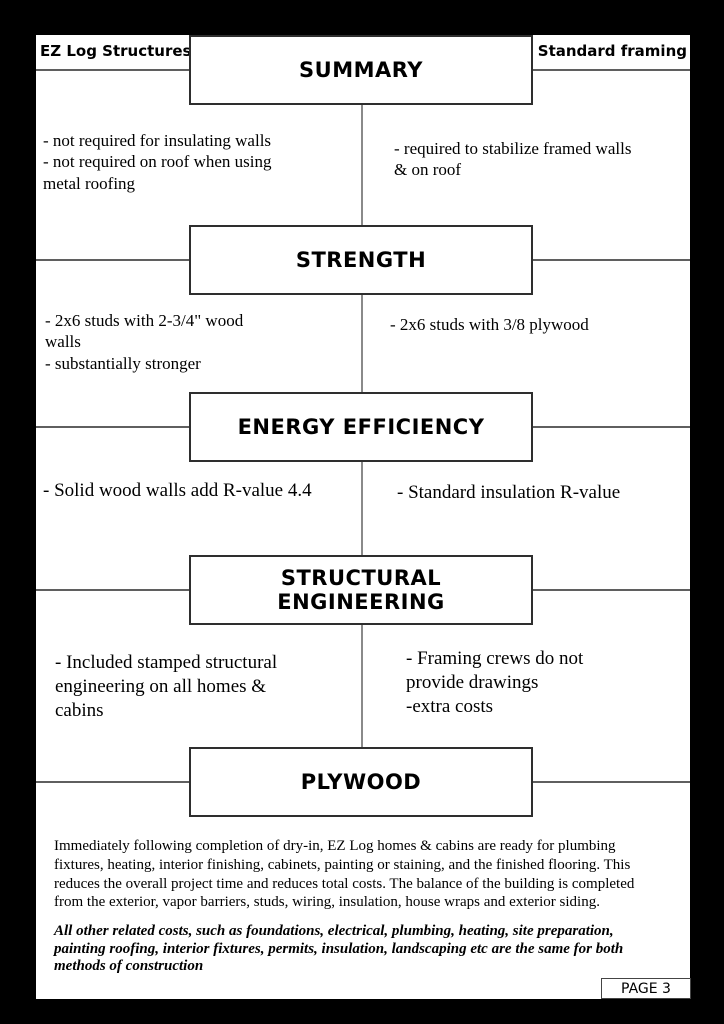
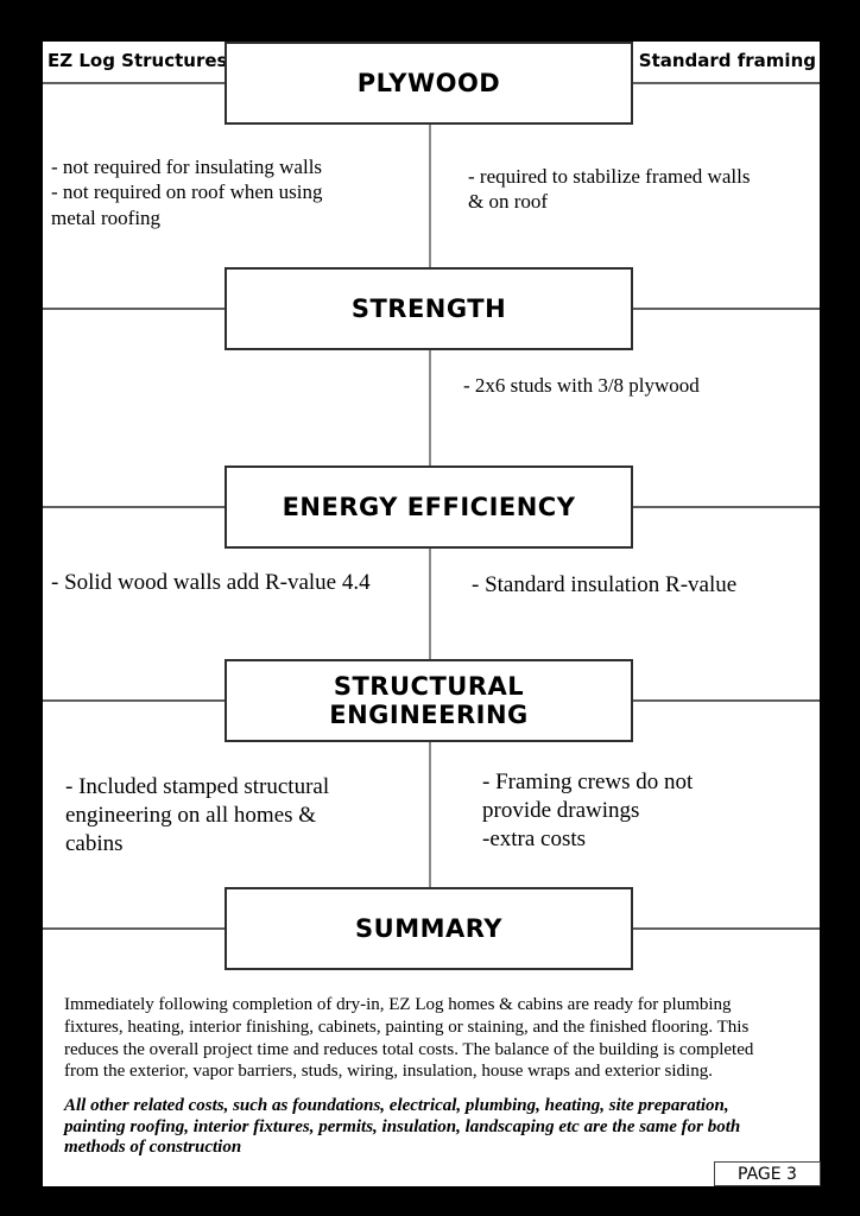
  EZ Log Structures
  Standard framing
- SUMMARY
+ PLYWOOD
  STRENGTH
  ENERGY EFFICIENCY
  STRUCTURAL
  ENGINEERING
- PLYWOOD
+ SUMMARY
  - not required for insulating walls
  - not required on roof when using
  metal roofing
  - required to stabilize framed walls
  & on roof
- - 2x6 studs with 2-3/4" wood
- walls
- - substantially stronger
  - 2x6 studs with 3/8 plywood
  - Solid wood walls add R-value 4.4
  - Standard insulation R-value
  - Included stamped structural
  engineering on all homes &
  cabins
  - Framing crews do not
  provide drawings
  -extra costs
  Immediately following completion of dry-in, EZ Log homes & cabins are ready for plumbing fixtures, heating, interior finishing, cabinets, painting or staining, and the finished flooring. This reduces the overall project time and reduces total costs. The balance of the building is completed from the exterior, vapor barriers, studs, wiring, insulation, house wraps and exterior siding.
  All other related costs, such as foundations, electrical, plumbing, heating, site preparation, painting roofing, interior fixtures, permits, insulation, landscaping etc are the same for both methods of construction
  PAGE 3
